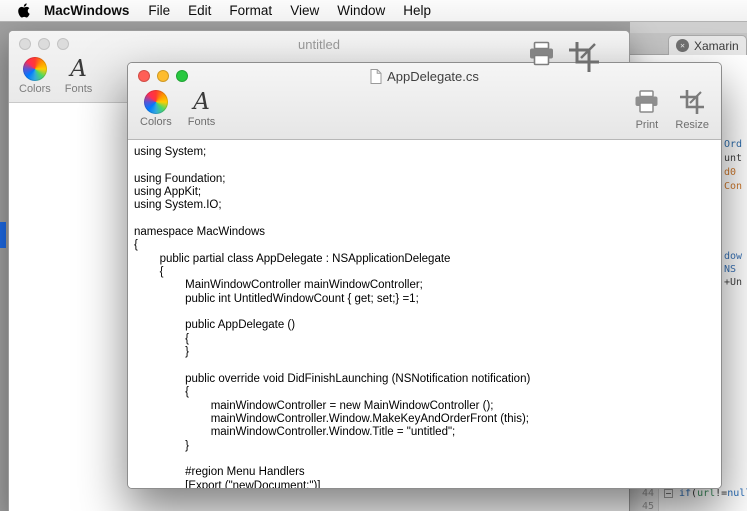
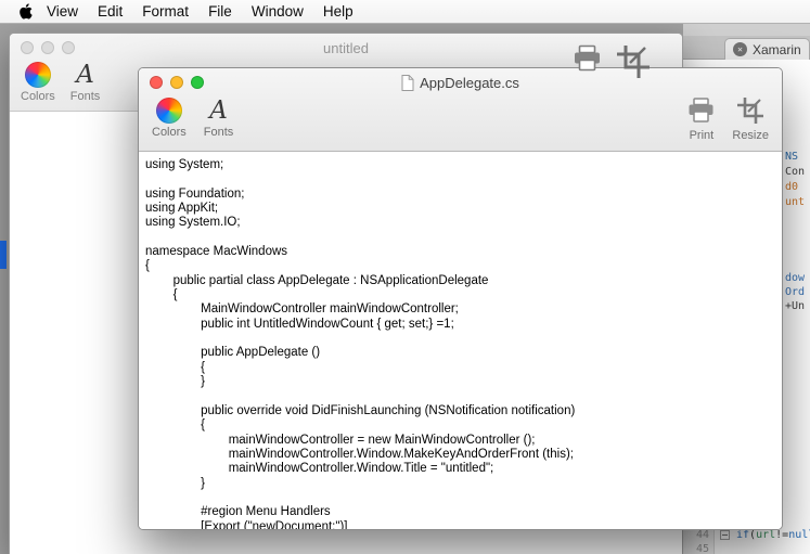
  ✕
  Xamarin
- Ord
+ NS
- unt
+ Con
  d0
- Con
+ unt
  dow
- NS
+ Ord
  +Un
  44
  if
  (
  url
  !=
  nul
  45
  untitled
  Colors
  A
  Fonts
  AppDelegate.cs
  Colors
  A
  Fonts
  Print
  Resize
  using System;
  using Foundation;
  using AppKit;
  using System.IO;
  namespace MacWindows
  {
  public partial class AppDelegate : NSApplicationDelegate
  {
  MainWindowController mainWindowController;
  public int UntitledWindowCount { get; set;} =1;
  public AppDelegate ()
  {
  }
  public override void DidFinishLaunching (NSNotification notification)
  {
  mainWindowController = new MainWindowController ();
  mainWindowController.Window.MakeKeyAndOrderFront (this);
  mainWindowController.Window.Title = "untitled";
  }
  #region Menu Handlers
  [Export ("newDocument:")]
- MacWindows
- File
+ View
  Edit
  Format
- View
+ File
  Window
  Help
